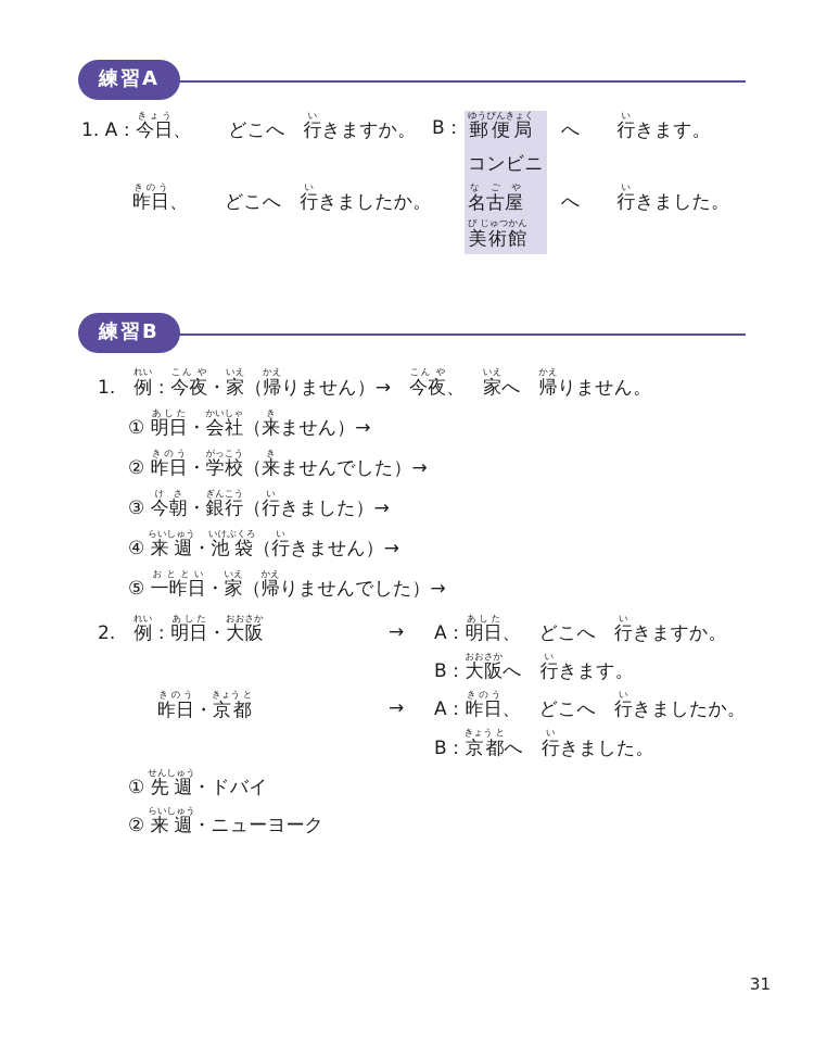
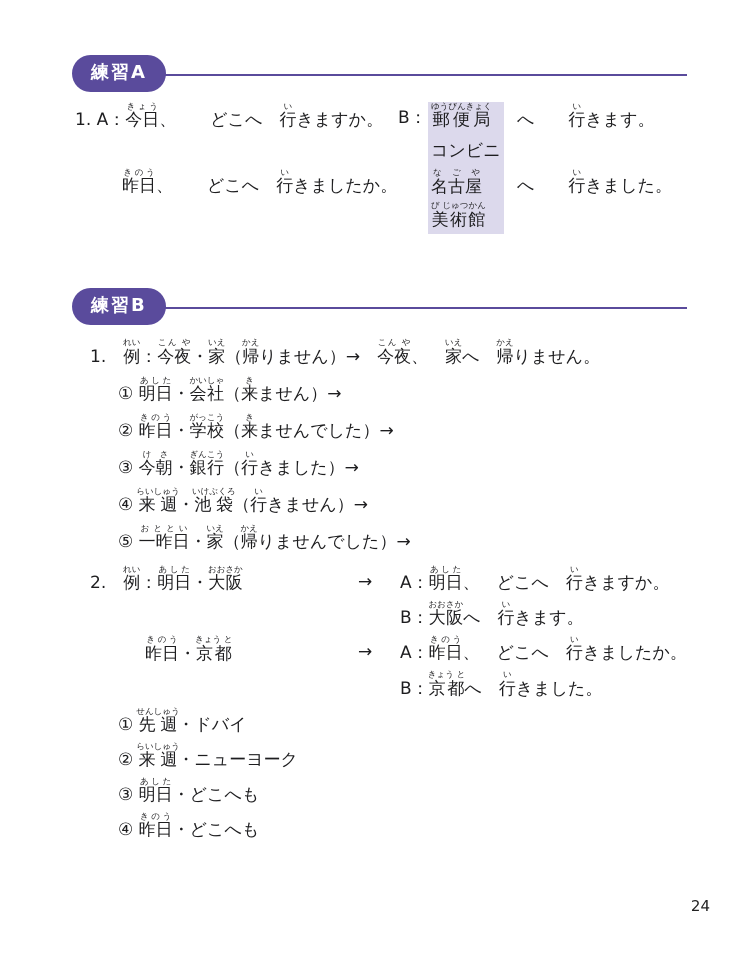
  練習A
  1. A：今日きょう、 どこへ 行いきますか。
  B：
  郵便局ゆうびんきょく
  へ 行いきます。
  コンビニ
  昨日きのう、 どこへ 行いきましたか。
  名古屋な ご や
  へ 行いきました。
  美術館び じゅつかん
  練習B
  1. 例れい：今夜こん や・家いえ（帰かえりません）→ 今夜こん や、 家いえへ 帰かえりません。
  ① 明日あした・会社かいしゃ（来きません）→
  ② 昨日きのう・学校がっこう（来きませんでした）→
  ③ 今朝けさ・銀行ぎんこう（行いきました）→
  ④ 来週らいしゅう・池袋いけぶくろ（行いきません）→
  ⑤ 一昨日おととい・家いえ（帰かえりませんでした）→
  2. 例れい：明日あした・大阪おおさか
  →
  A：明日あした、 どこへ 行いきますか。
  B：大阪おおさかへ 行いきます。
  昨日きのう・京都きょう と
  →
  A：昨日きのう、 どこへ 行いきましたか。
  B：京都きょう とへ 行いきました。
  ① 先週せんしゅう・ドバイ
  ② 来週らいしゅう・ニューヨーク
+ ③ 明日あした・どこへも
+ ④ 昨日きのう・どこへも
- 31
+ 24
